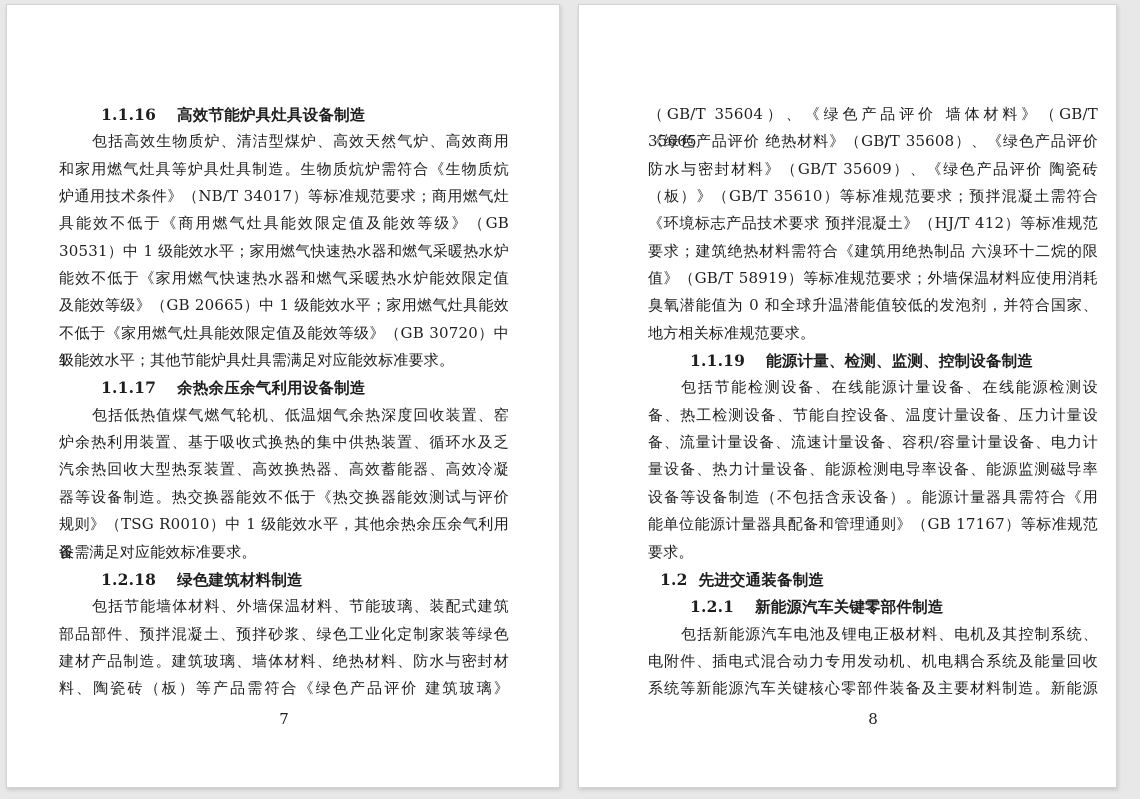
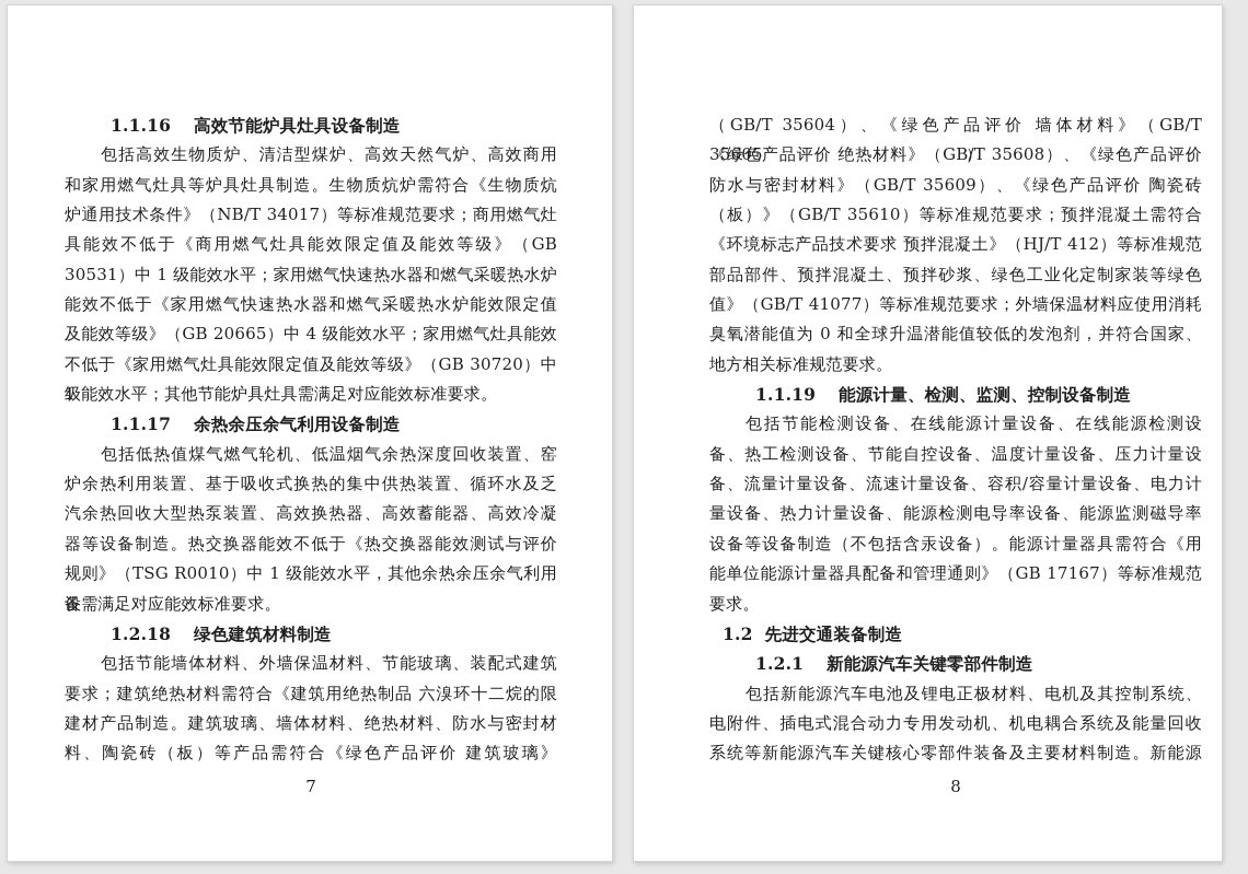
  1.1.16 高效节能炉具灶具设备制造
  包括高效生物质炉、清洁型煤炉、高效天然气炉、高效商用
  和家用燃气灶具等炉具灶具制造。生物质炕炉需符合《生物质炕
  炉通用技术条件》（NB/T 34017）等标准规范要求；商用燃气灶
  具能效不低于《商用燃气灶具能效限定值及能效等级》（GB
  30531）中 1 级能效水平；家用燃气快速热水器和燃气采暖热水炉
  能效不低于《家用燃气快速热水器和燃气采暖热水炉能效限定值
- 及能效等级》（GB 20665）中 1 级能效水平；家用燃气灶具能效
+ 及能效等级》（GB 20665）中 4 级能效水平；家用燃气灶具能效
  不低于《家用燃气灶具能效限定值及能效等级》（GB 30720）中 1
  级能效水平；其他节能炉具灶具需满足对应能效标准要求。
  1.1.17 余热余压余气利用设备制造
  包括低热值煤气燃气轮机、低温烟气余热深度回收装置、窑
  炉余热利用装置、基于吸收式换热的集中供热装置、循环水及乏
  汽余热回收大型热泵装置、高效换热器、高效蓄能器、高效冷凝
  器等设备制造。热交换器能效不低于《热交换器能效测试与评价
  规则》（TSG R0010）中 1 级能效水平，其他余热余压余气利用设
  备需满足对应能效标准要求。
  1.2.18 绿色建筑材料制造
  包括节能墙体材料、外墙保温材料、节能玻璃、装配式建筑
- 部品部件、预拌混凝土、预拌砂浆、绿色工业化定制家装等绿色
+ 要求；建筑绝热材料需符合《建筑用绝热制品 六溴环十二烷的限
  建材产品制造。建筑玻璃、墙体材料、绝热材料、防水与密封材
  料、陶瓷砖（板）等产品需符合《绿色产品评价 建筑玻璃》
  7
  （GB/T 35604）、《绿色产品评价 墙体材料》（GB/T 35605）、
  《绿色产品评价 绝热材料》（GB/T 35608）、《绿色产品评价
  防水与密封材料》（GB/T 35609）、《绿色产品评价 陶瓷砖
  （板）》（GB/T 35610）等标准规范要求；预拌混凝土需符合
  《环境标志产品技术要求 预拌混凝土》（HJ/T 412）等标准规范
- 要求；建筑绝热材料需符合《建筑用绝热制品 六溴环十二烷的限
+ 部品部件、预拌混凝土、预拌砂浆、绿色工业化定制家装等绿色
- 值》（GB/T 58919）等标准规范要求；外墙保温材料应使用消耗
+ 值》（GB/T 41077）等标准规范要求；外墙保温材料应使用消耗
  臭氧潜能值为 0 和全球升温潜能值较低的发泡剂，并符合国家、
  地方相关标准规范要求。
  1.1.19 能源计量、检测、监测、控制设备制造
  包括节能检测设备、在线能源计量设备、在线能源检测设
  备、热工检测设备、节能自控设备、温度计量设备、压力计量设
  备、流量计量设备、流速计量设备、容积/容量计量设备、电力计
  量设备、热力计量设备、能源检测电导率设备、能源监测磁导率
  设备等设备制造（不包括含汞设备）。能源计量器具需符合《用
  能单位能源计量器具配备和管理通则》（GB 17167）等标准规范
  要求。
  1.2 先进交通装备制造
  1.2.1 新能源汽车关键零部件制造
  包括新能源汽车电池及锂电正极材料、电机及其控制系统、
  电附件、插电式混合动力专用发动机、机电耦合系统及能量回收
  系统等新能源汽车关键核心零部件装备及主要材料制造。新能源
  8
